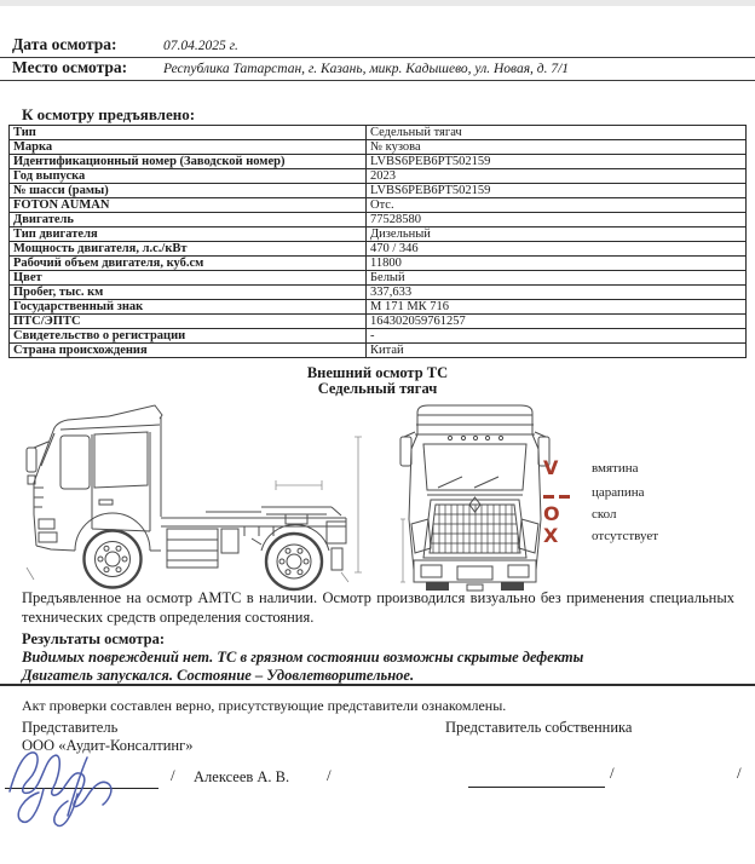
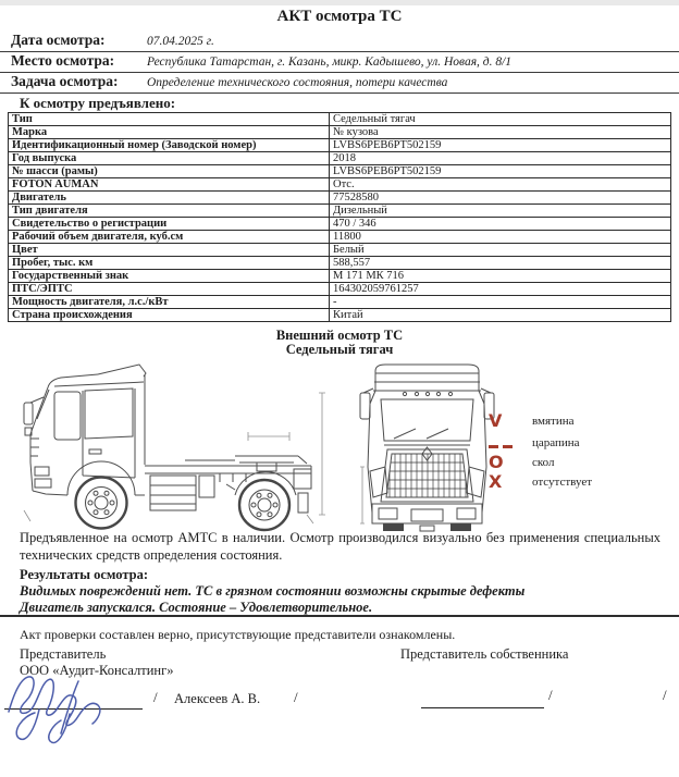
+ АКТ осмотра ТС
  Дата осмотра:
  07.04.2025 г.
  Место осмотра:
- Республика Татарстан, г. Казань, микр. Кадышево, ул. Новая, д. 7/1
+ Республика Татарстан, г. Казань, микр. Кадышево, ул. Новая, д. 8/1
+ Задача осмотра:
+ Определение технического состояния, потери качества
  К осмотру предъявлено:
  Тип	Седельный тягач
  Марка	№ кузова
  Идентификационный номер (Заводской номер)	LVBS6PEB6PT502159
- Год выпуска	2023
+ Год выпуска	2018
  № шасси (рамы)	LVBS6PEB6PT502159
  FOTON AUMAN	Отс.
  Двигатель	77528580
  Тип двигателя	Дизельный
- Мощность двигателя, л.с./кВт	470 / 346
+ Свидетельство о регистрации	470 / 346
  Рабочий объем двигателя, куб.см	11800
  Цвет	Белый
- Пробег, тыс. км	337,633
+ Пробег, тыс. км	588,557
  Государственный знак	М 171 МК 716
  ПТС/ЭПТС	164302059761257
- Свидетельство о регистрации	-
+ Мощность двигателя, л.с./кВт	-
  Страна происхождения	Китай
  Внешний осмотр ТС
  Седельный тягач
  V
  вмятина
  царапина
  O
  скол
  X
  отсутствует
  Предъявленное на осмотр АМТС в наличии. Осмотр производился визуально без применения специальных технических средств определения состояния.
  Результаты осмотра:
  Видимых повреждений нет. ТС в грязном состоянии возможны скрытые дефекты Двигатель запускался. Состояние – Удовлетворительное.
  Акт проверки составлен верно, присутствующие представители ознакомлены.
  Представитель
  ООО «Аудит-Консалтинг»
  Представитель собственника
  /
  Алексеев А. В.
  /
  /
  /
